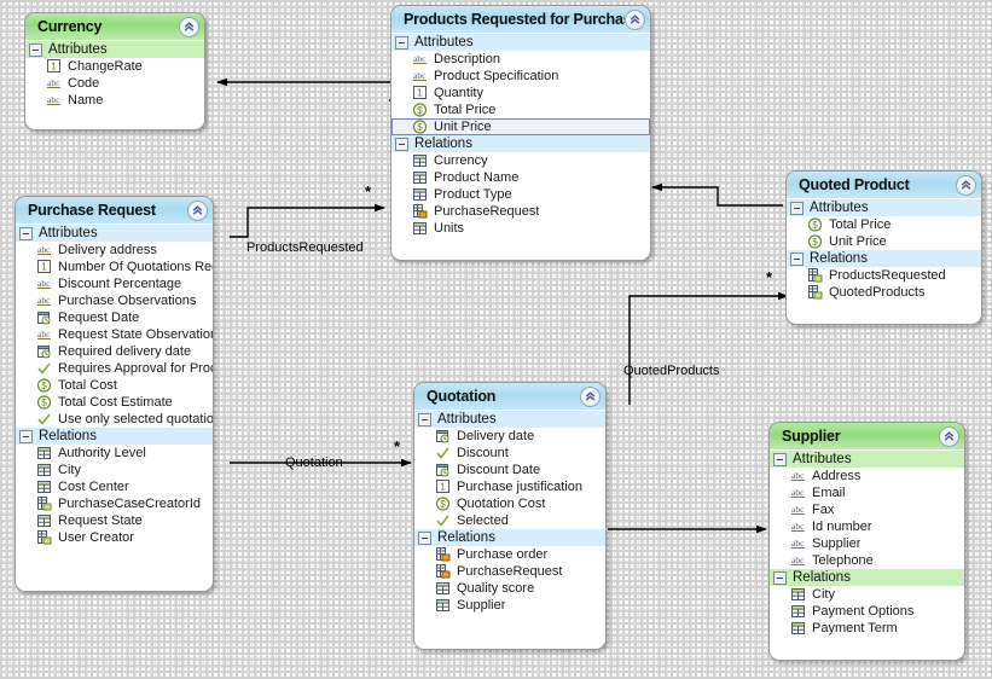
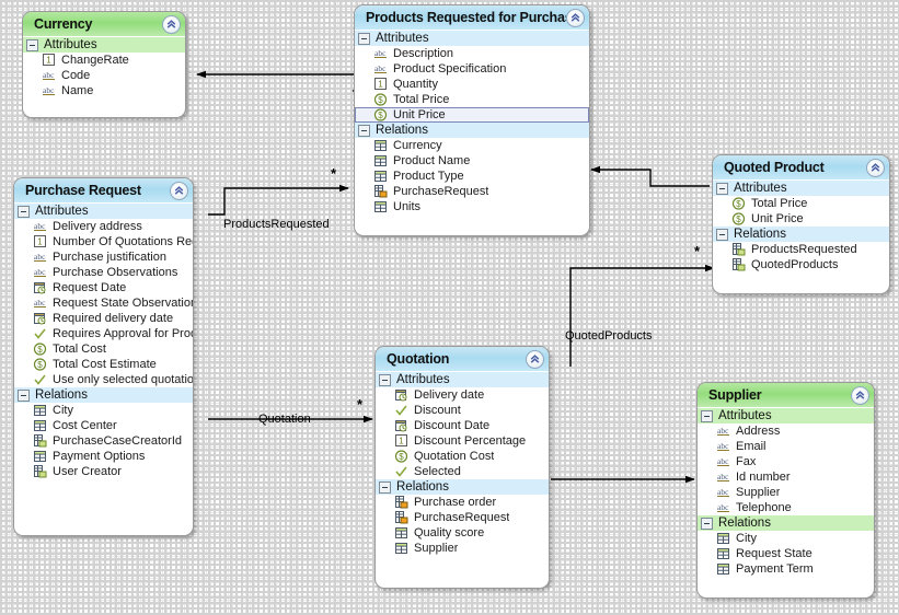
  ProductsRequested
  *
  QuotedProducts
  *
  Quotation
  *
  Currency
  Attributes
  1
  ChangeRate
  abc
  Code
  abc
  Name
  Products Requested for Purcha
  Attributes
  abc
  Description
  abc
  Product Specification
  1
  Quantity
  $
  Total Price
  $
  Unit Price
  Relations
  Currency
  Product Name
  Product Type
  PurchaseRequest
  Units
  Purchase Request
  Attributes
  abc
  Delivery address
  1
  Number Of Quotations Re
  abc
- Discount Percentage
+ Purchase justification
  abc
  Purchase Observations
  Request Date
  abc
  Request State Observatio
  Required delivery date
  Requires Approval for Pro
  $
  Total Cost
  $
  Total Cost Estimate
  Use only selected quotatio
  Relations
- Authority Level
  City
  Cost Center
  PurchaseCaseCreatorId
- Request State
+ Payment Options
  User Creator
  Quoted Product
  Attributes
  $
  Total Price
  $
  Unit Price
  Relations
  ProductsRequested
  QuotedProducts
  Quotation
  Attributes
  Delivery date
  Discount
  Discount Date
  1
- Purchase justification
+ Discount Percentage
  $
  Quotation Cost
  Selected
  Relations
  Purchase order
  PurchaseRequest
  Quality score
  Supplier
  Supplier
  Attributes
  abc
  Address
  abc
  Email
  abc
  Fax
  abc
  Id number
  abc
  Supplier
  abc
  Telephone
  Relations
  City
- Payment Options
+ Request State
  Payment Term
